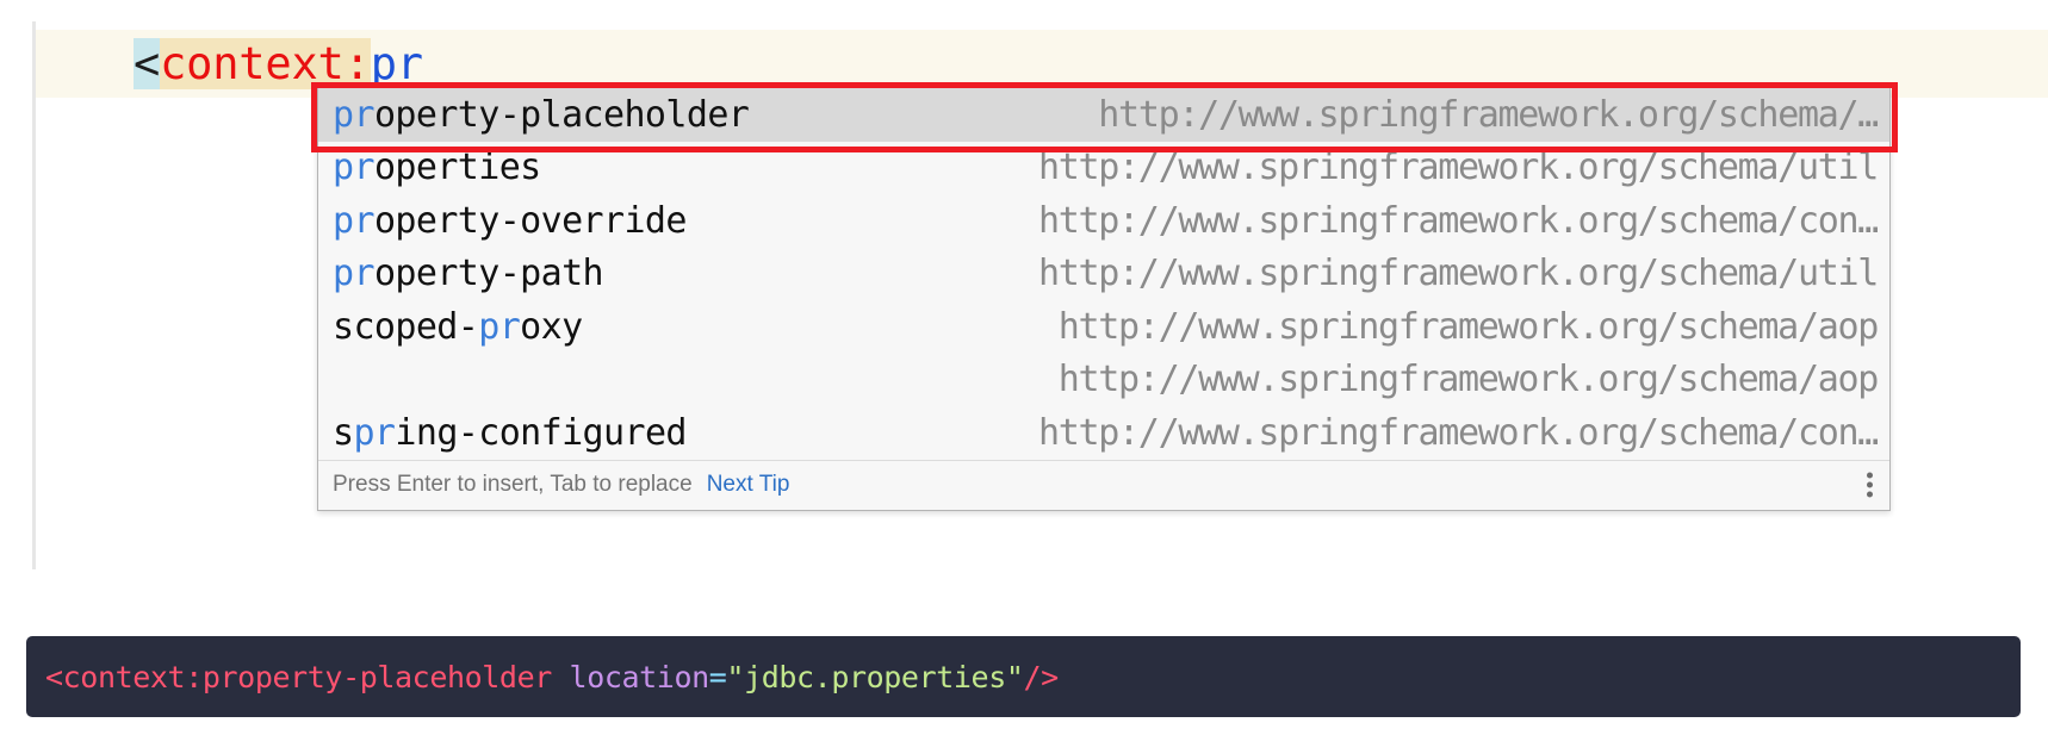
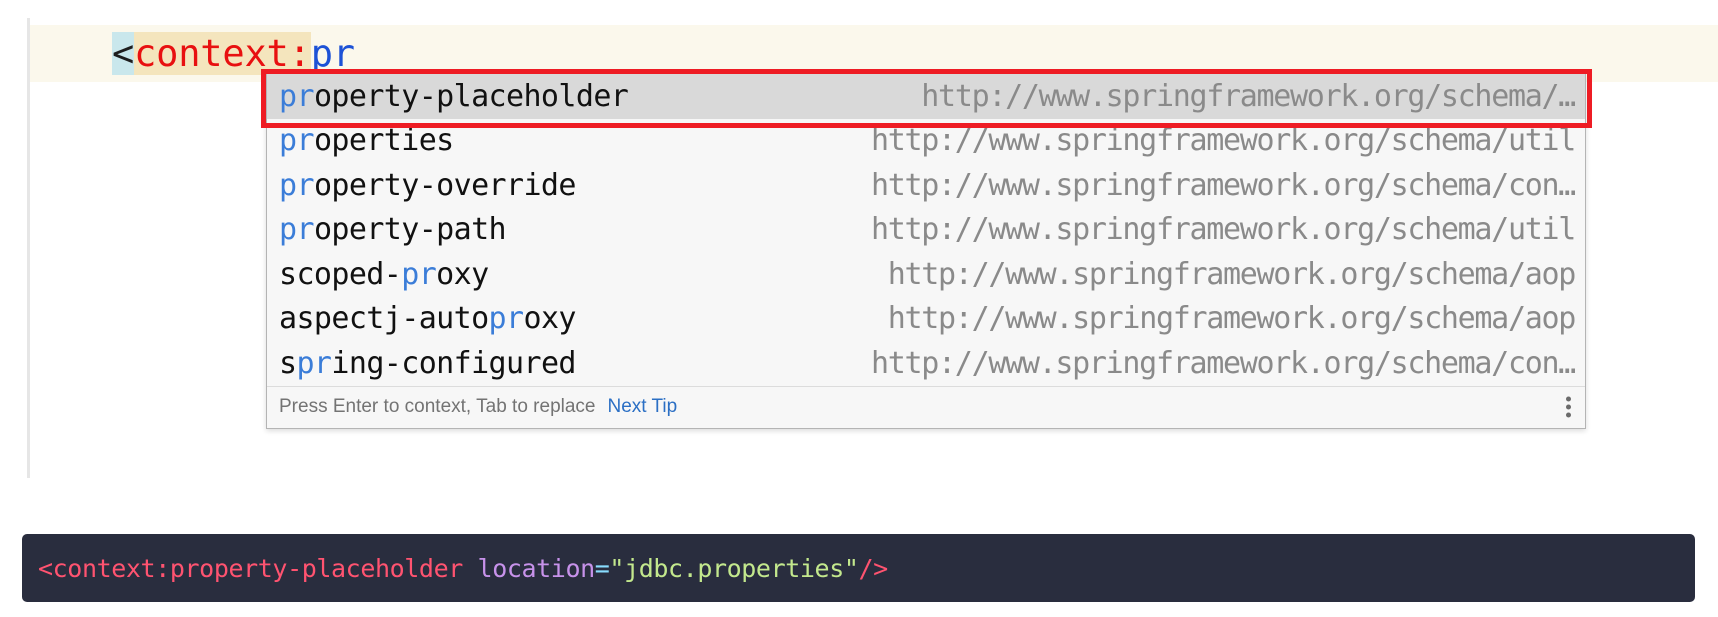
  <context:pr
  property-placeholder
  http://www.springframework.org/schema/…
  properties
  http://www.springframework.org/schema/util
  property-override
  http://www.springframework.org/schema/con…
  property-path
  http://www.springframework.org/schema/util
  scoped-proxy
  http://www.springframework.org/schema/aop
+ aspectj-autoproxy
  http://www.springframework.org/schema/aop
  spring-configured
  http://www.springframework.org/schema/con…
- Press Enter to insert, Tab to replace
+ Press Enter to context, Tab to replace
  Next Tip
  <context:property-placeholder location="jdbc.properties"/>
